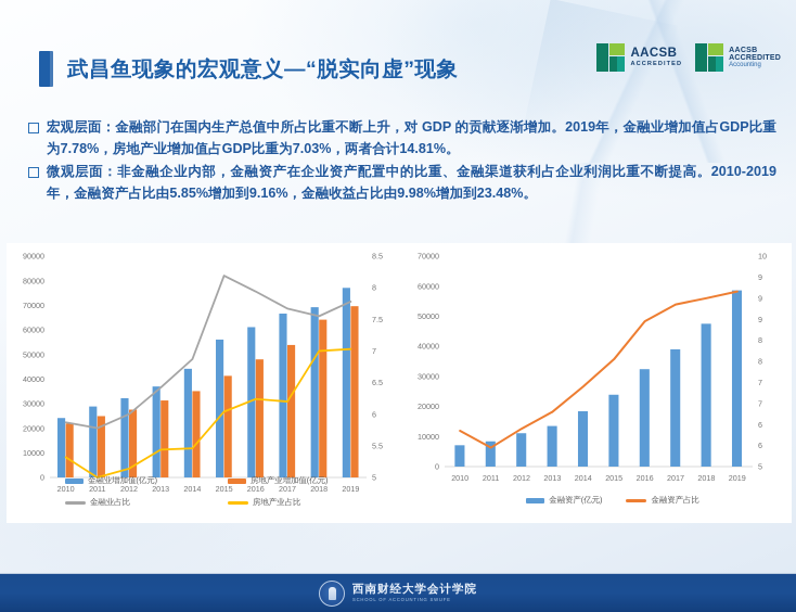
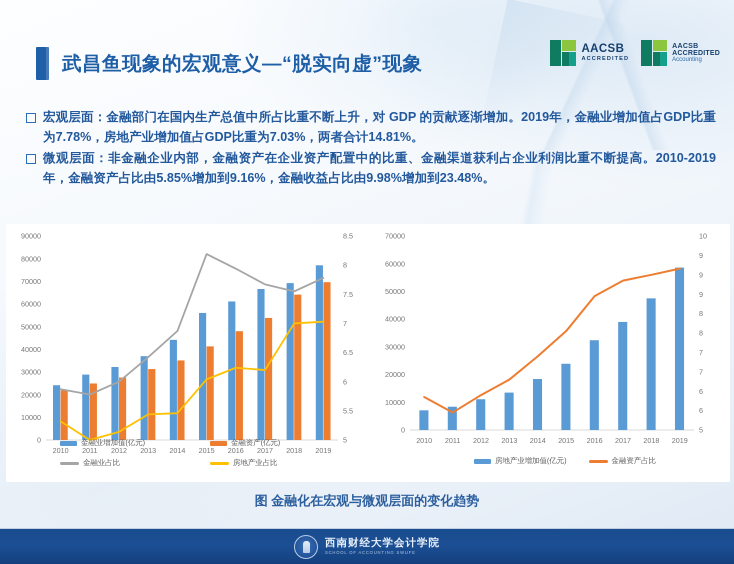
  武昌鱼现象的宏观意义—“脱实向虚”现象
  AACSB
  宏观层面：金融部门在国内生产总值中所占比重不断上升，对 GDP 的贡献逐渐增加。2019年，金融业增加值占GDP比重为7.78%，房地产业增加值占GDP比重为7.03%，两者合计14.81%。
  微观层面：非金融企业内部，金融资产在企业资产配置中的比重、金融渠道获利占企业利润比重不断提高。2010-2019年，金融资产占比由5.85%增加到9.16%，金融收益占比由9.98%增加到23.48%。
  0
  10000
  20000
  30000
  40000
  50000
  60000
  70000
  80000
  90000
  5
  5.5
  6
  6.5
  7
  7.5
  8
  8.5
  2010
  2011
  2012
  2013
  2014
  2015
  2016
  2017
  2018
  2019
  0
  10000
  20000
  30000
  40000
  50000
  60000
  70000
  5
  6
  6
  7
  7
  8
  8
  9
  9
  9
  10
  2010
  2011
  2012
  2013
  2014
  2015
  2016
  2017
  2018
  2019
  金融业增加值(亿元)
- 房地产业增加值(亿元)
+ 金融资产(亿元)
  金融业占比
  房地产业占比
- 金融资产(亿元)
+ 房地产业增加值(亿元)
  金融资产占比
+ 图 金融化在宏观与微观层面的变化趋势
  西南财经大学会计学院
